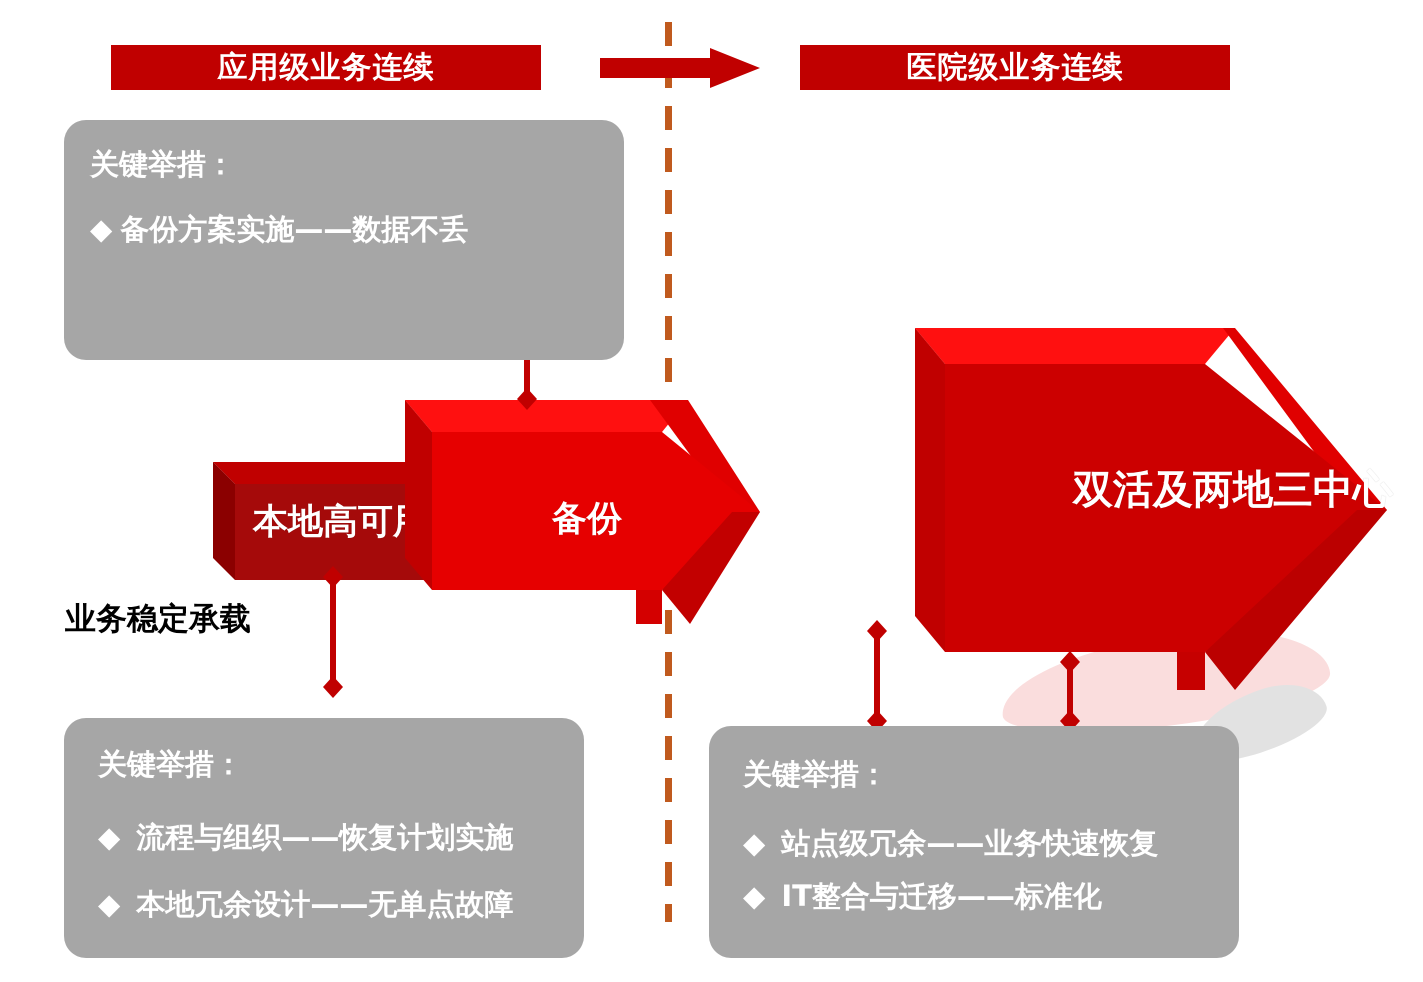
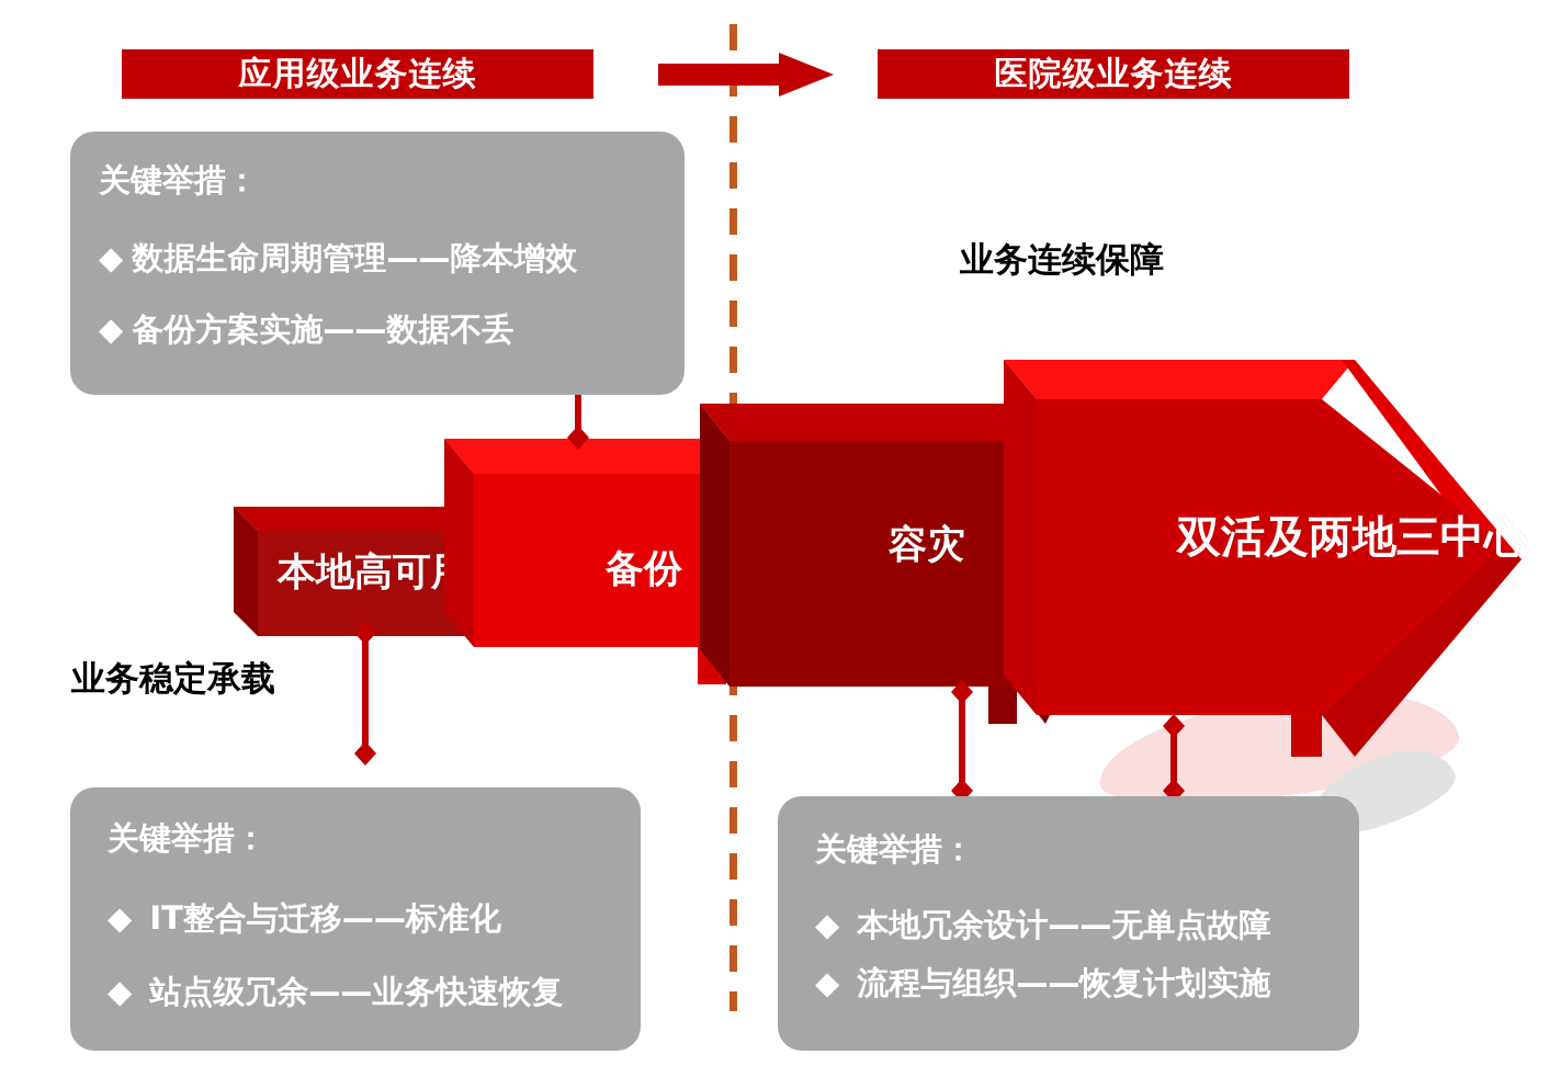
  应用级业务连续
  医院级业务连续
  本地高可
  备份
+ 容灾
  双活及两地三中心
+ 业务连续保障
  业务稳定承载
  关键举措：
+ ◆ 数据生命周期管理——降本增效
  ◆ 备份方案实施——数据不丢
  关键举措：
- ◆ 流程与组织——恢复计划实施
+ ◆ IT整合与迁移——标准化
- ◆ 本地冗余设计——无单点故障
+ ◆ 站点级冗余——业务快速恢复
  关键举措：
- ◆ 站点级冗余——业务快速恢复
+ ◆ 本地冗余设计——无单点故障
- ◆ IT整合与迁移——标准化
+ ◆ 流程与组织——恢复计划实施
